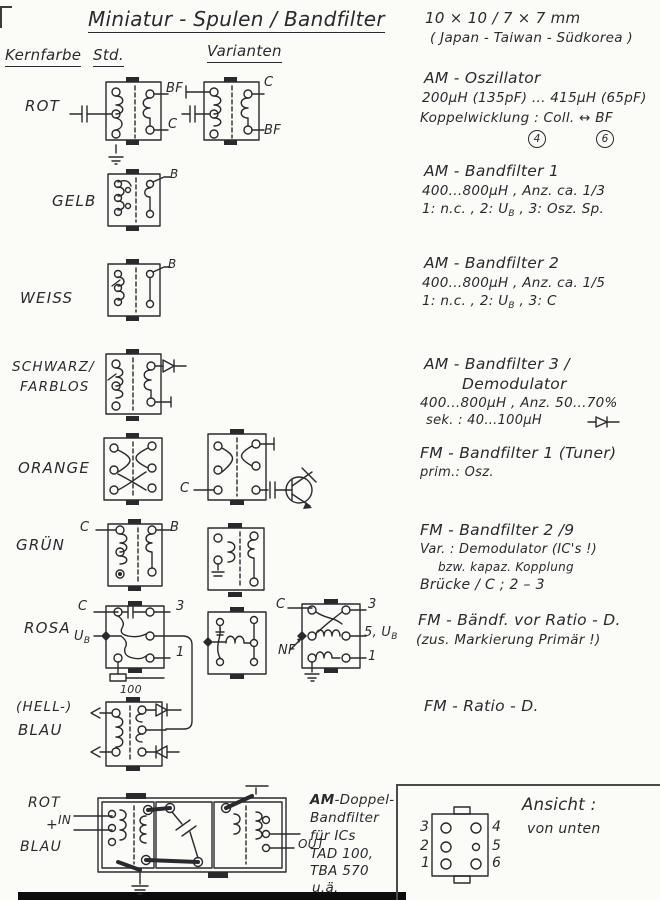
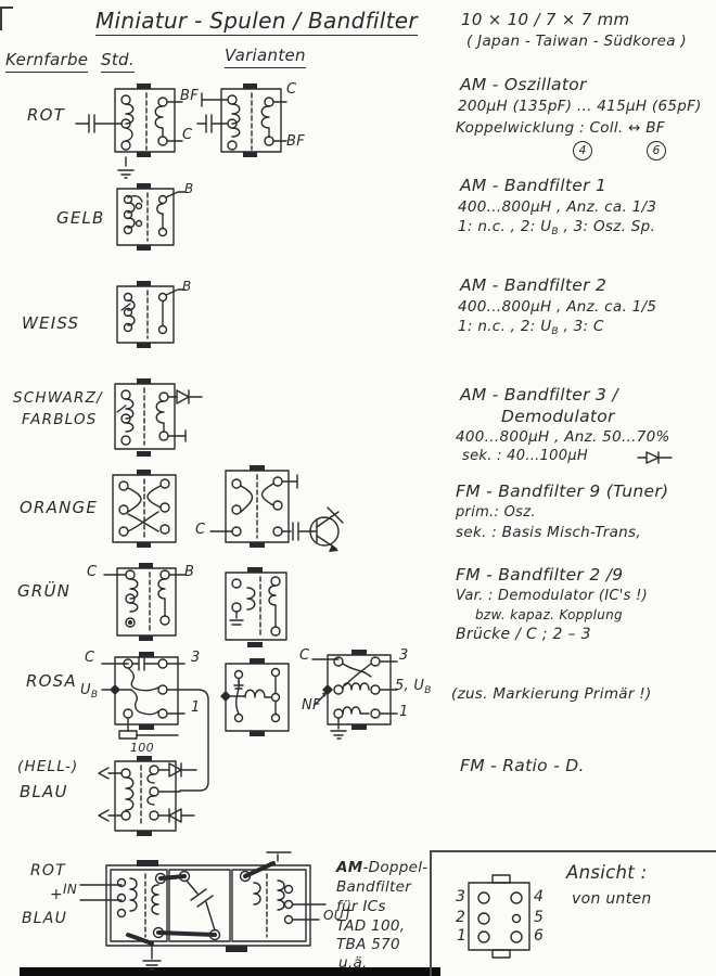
  Miniatur - Spulen / Bandfilter
  10 × 10 / 7 × 7 mm
  ( Japan - Taiwan - Südkorea )
  Kernfarbe
  Std.
  Varianten
  ROT
  BF
  C
  C
  BF
  AM - Oszillator
  200µH (135pF) ... 415µH (65pF)
  Koppelwicklung : Coll. ↔ BF
  4
  6
  GELB
  B
  AM - Bandfilter 1
  400...800µH , Anz. ca. 1/3
  1: n.c. , 2: UB , 3: Osz. Sp.
  WEISS
  B
  AM - Bandfilter 2
  400...800µH , Anz. ca. 1/5
  1: n.c. , 2: UB , 3: C
  SCHWARZ/
  FARBLOS
  AM - Bandfilter 3 /
  Demodulator
  400...800µH , Anz. 50...70%
  sek. : 40...100µH
  ORANGE
  C
- FM - Bandfilter 1 (Tuner)
+ FM - Bandfilter 9 (Tuner)
  prim.: Osz.
+ sek. : Basis Misch-Trans,
  GRÜN
  C
  B
  FM - Bandfilter 2 /9
  Var. : Demodulator (IC's !)
  bzw. kapaz. Kopplung
  Brücke / C ; 2 – 3
  ROSA
  C
  UB
  3
  1
  100
  C
  NF
  3
  5, UB
  1
- FM - Bändf. vor Ratio - D.
  (zus. Markierung Primär !)
  (HELL-)
  BLAU
  FM - Ratio - D.
  ROT
  +
  BLAU
  IN
  OUT
  AM-Doppel-
  Bandfilter
  für ICs
  TAD 100,
  TBA 570
  u.ä.
  3
  2
  1
  4
  5
  6
  Ansicht :
  von unten
